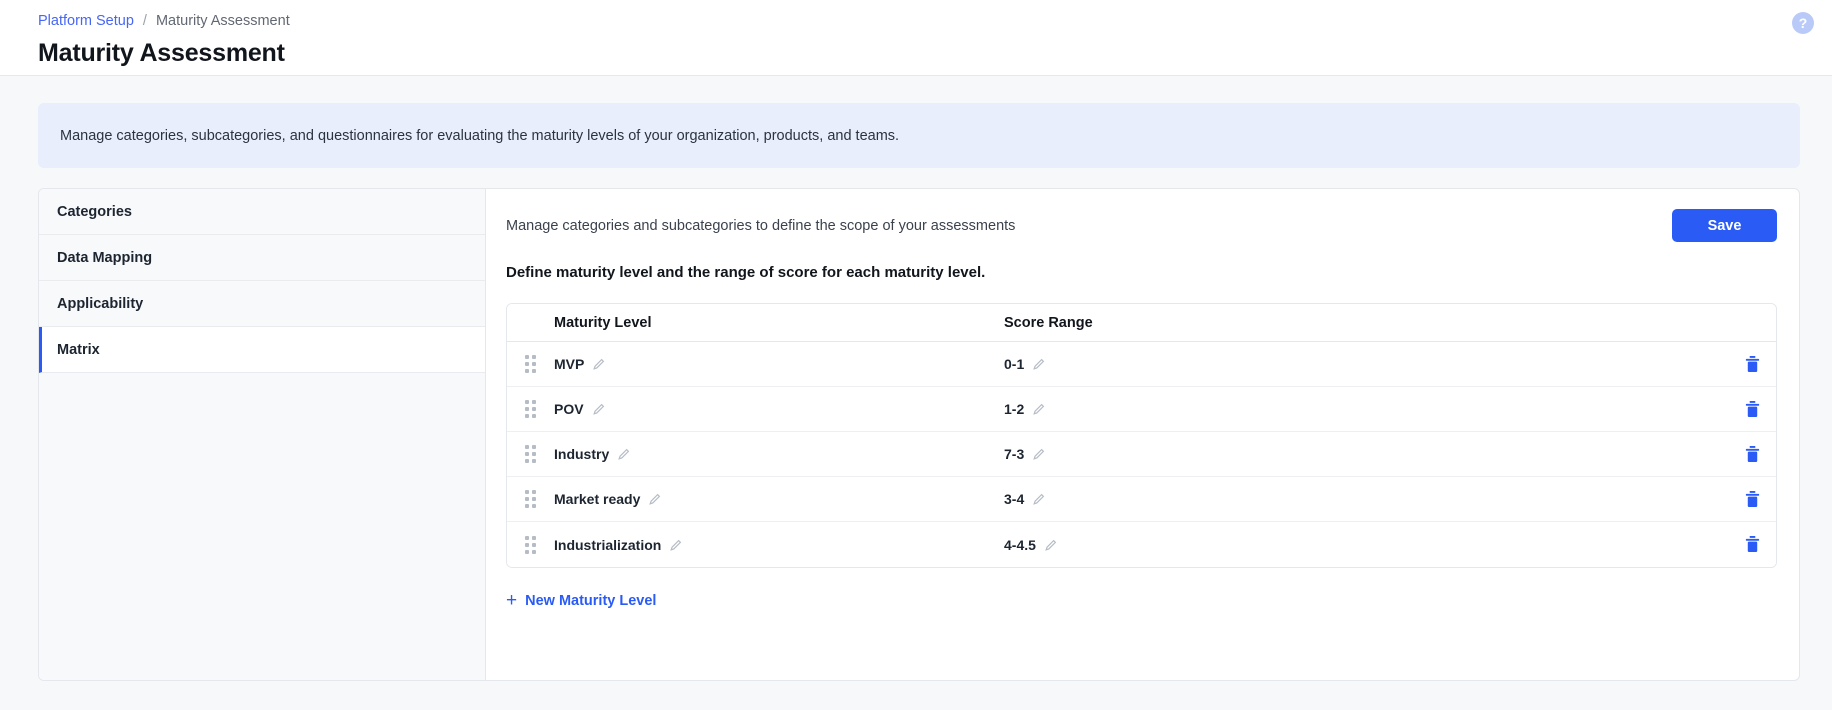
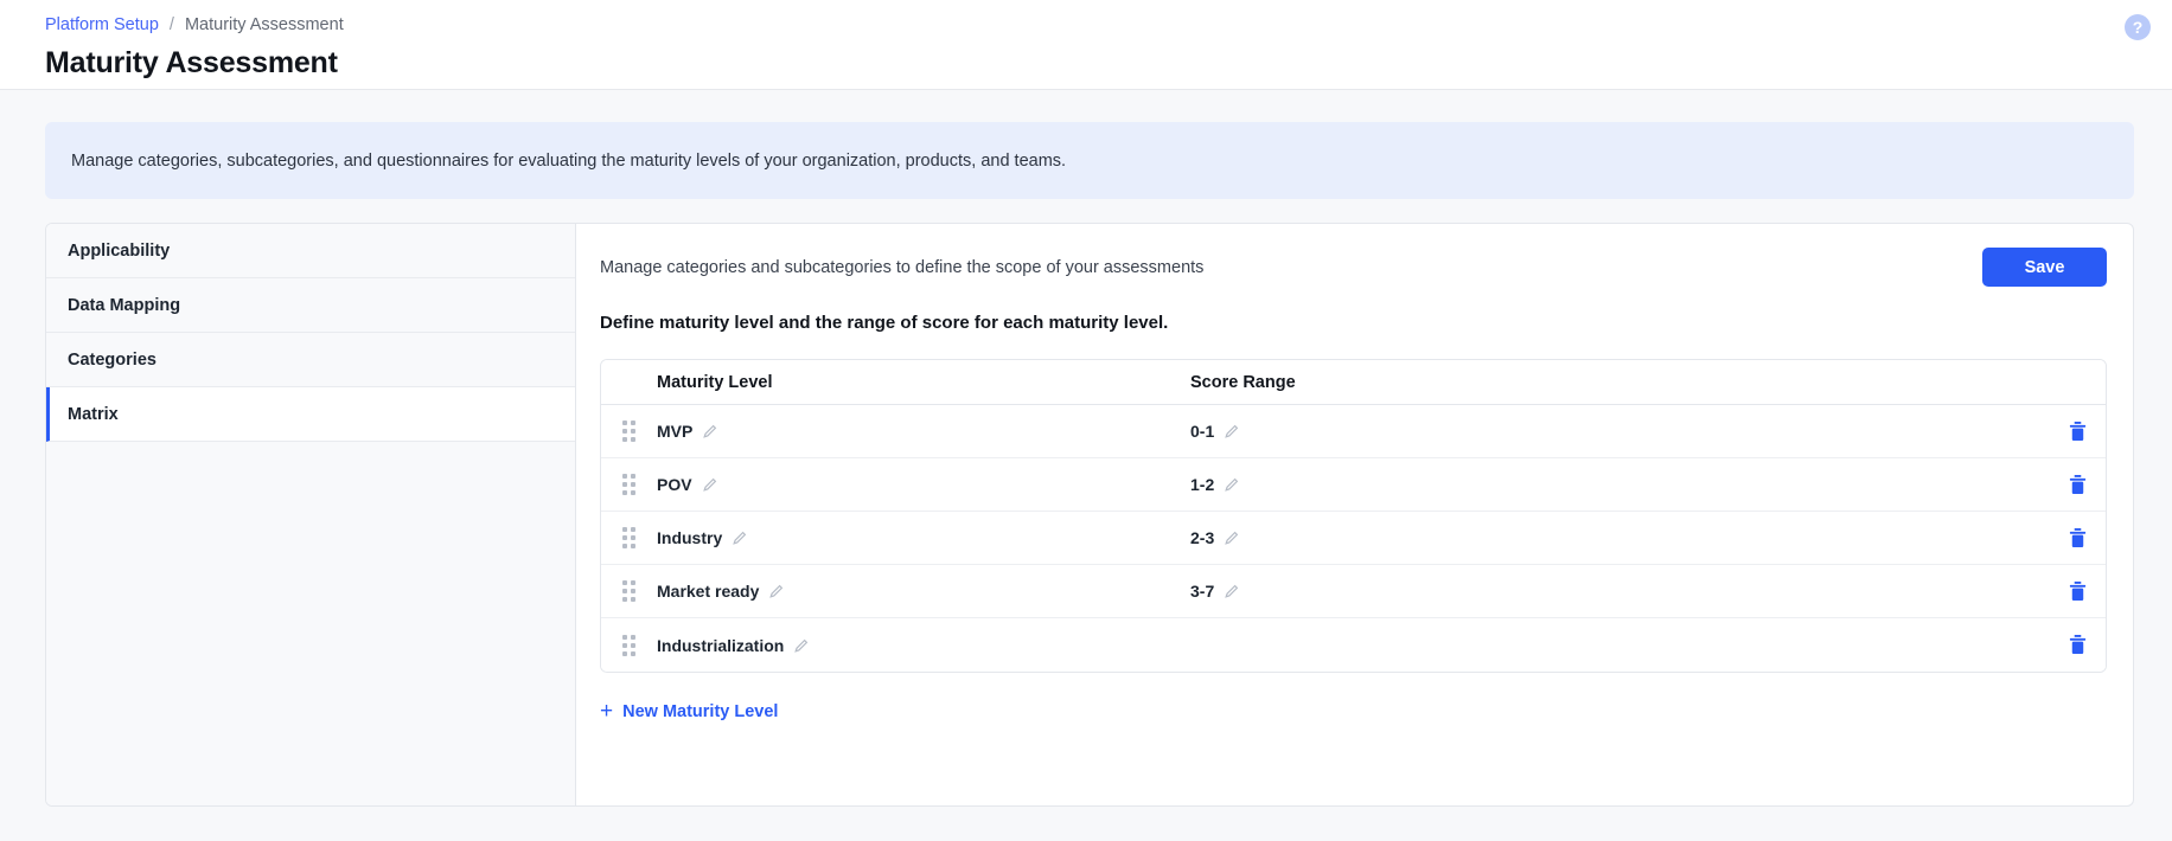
  Platform Setup
  /
  Maturity Assessment
  Maturity Assessment
  ?
  Manage categories, subcategories, and questionnaires for evaluating the maturity levels of your organization, products, and teams.
- Categories
+ Applicability
  Data Mapping
- Applicability
+ Categories
  Matrix
  Manage categories and subcategories to define the scope of your assessments
  Save
  Define maturity level and the range of score for each maturity level.
  Maturity Level
  Score Range
  MVP
  0-1
  POV
  1-2
  Industry
- 7-3
+ 2-3
  Market ready
- 3-4
+ 3-7
  Industrialization
- 4-4.5
  +
  New Maturity Level
